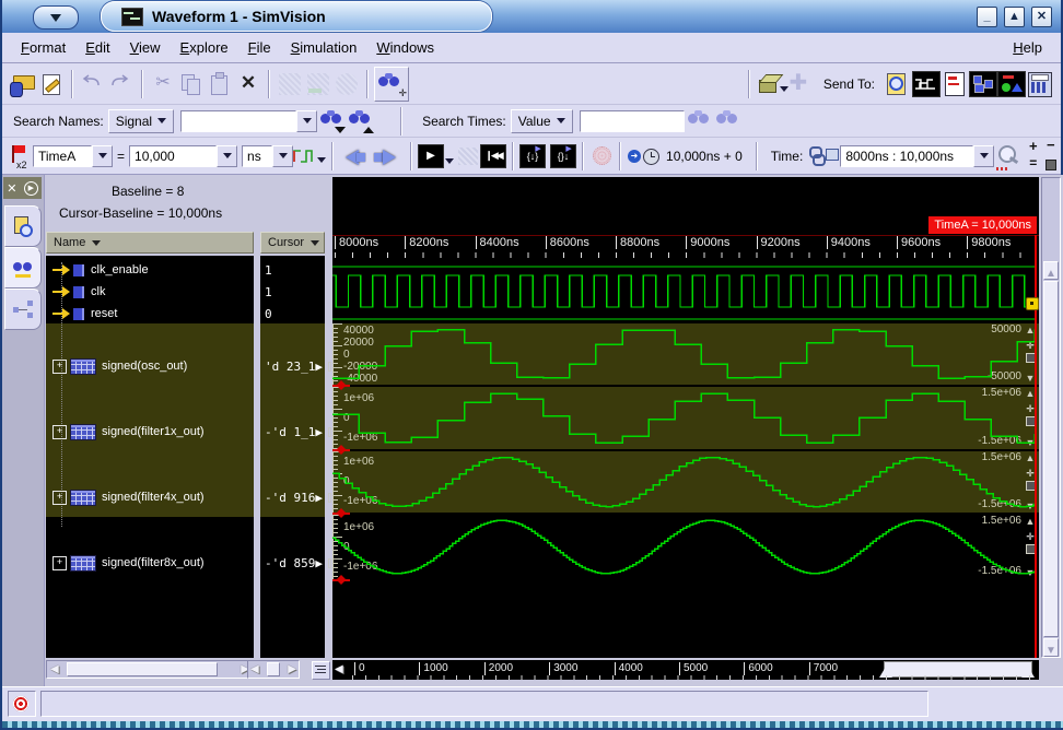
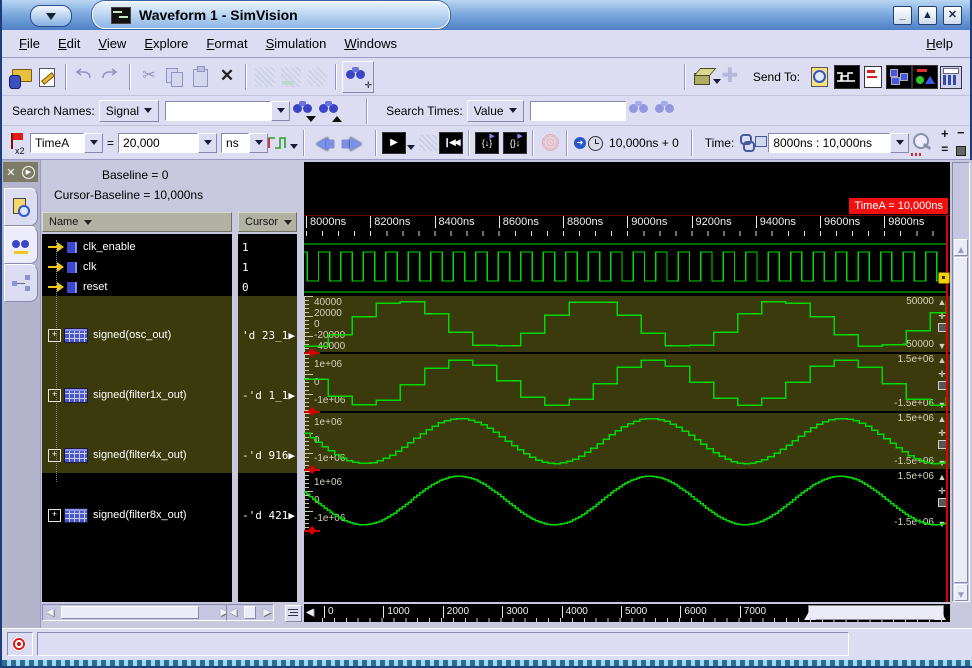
  Waveform 1 - SimVision
  _
  ▲
  ✕
- Format
+ File
  Edit
  View
  Explore
- File
+ Format
  Simulation
  Windows
  Help
  ✂
  ✕
  ✛
  ✚
  Send To:
  Search Names:
  Signal
  Search Times:
  Value
  x2
  TimeA
  =
- 10,000
+ 20,000
  ns
  ▶
  ❙◀◀
  {↓}
  {}↓
  ➜
  10,000ns + 0
  Time:
  8000ns : 10,000ns
  +
  −
  =
  ✕
- Baseline = 8
+ Baseline = 0
  Cursor-Baseline = 10,000ns
  Name
  clk_enable
  clk
  reset
  +
  signed(osc_out)
  +
  signed(filter1x_out)
  +
  signed(filter4x_out)
  +
  signed(filter8x_out)
  ◀
  ▶
  Cursor
  1
  1
  0
  'd 23_1▶
  -'d 1_1▶
  -'d 916▶
- -'d 859▶
+ -'d 421▶
  ◀
  ▶
  TimeA = 10,000ns
  8000ns
  8200ns
  8400ns
  8600ns
  8800ns
  9000ns
  9200ns
  9400ns
  9600ns
  9800ns
  40000
  20000
  0
  -20000
  50000
  50000
  ▲
  ✛
  ▼
  1e+06
  0
  -1e+06
  1.5e+06
  -1.5e+06
  ▲
  ✛
  1e+06
  -1e+0
  1.5e+06
  -1.5e6
  ▲
  ✛
  1e+06
  0
  -1e+06
  1.5e+06
  -1.5e6
  ▲
  ✛
  ◀
  0
  1000
  2000
  3000
  4000
  5000
  6000
  7000
  ▲
  ▼
